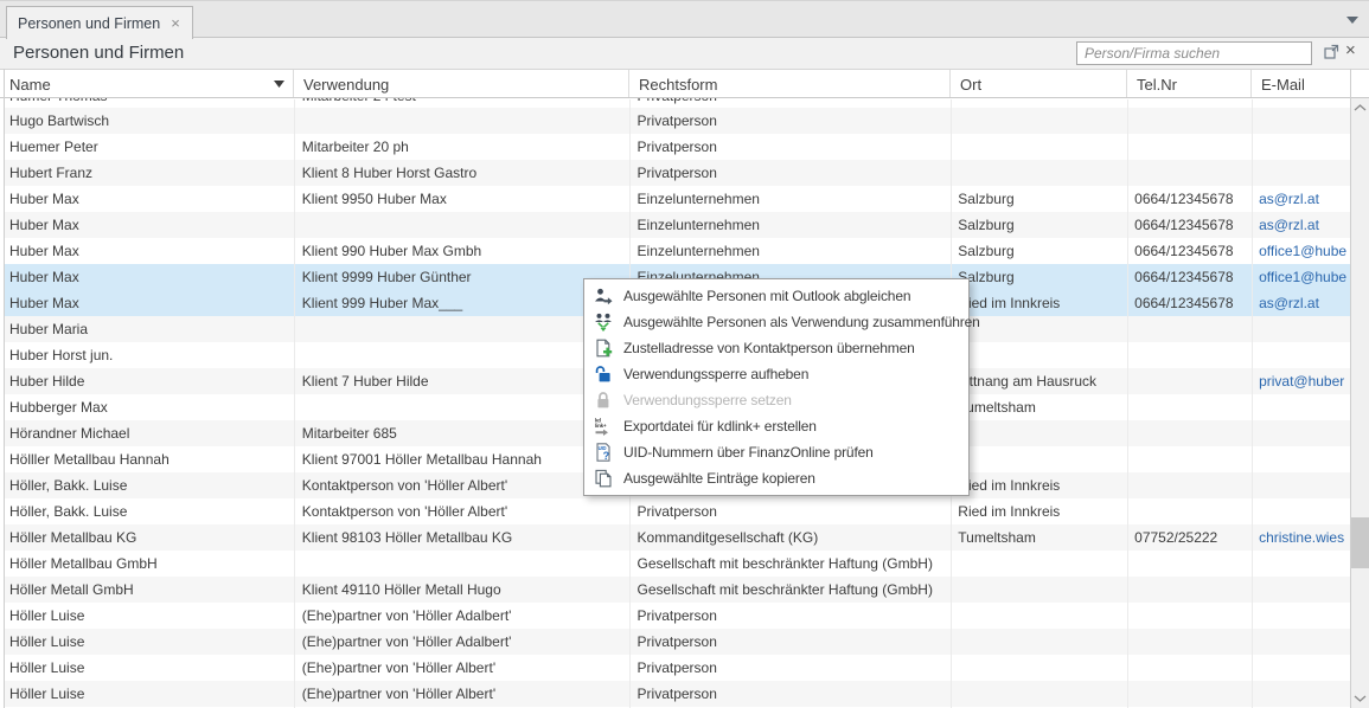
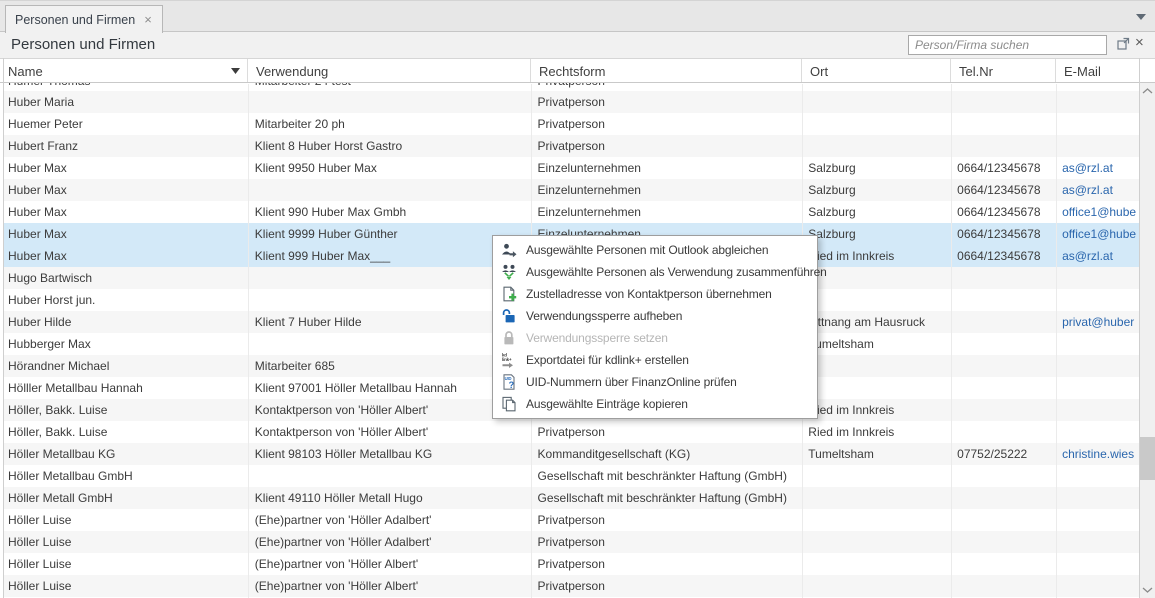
  Personen und Firmen
  ×
  Personen und Firmen
  Person/Firma suchen
  ×
  Name
  Verwendung
  Rechtsform
  Ort
  Tel.Nr
  E-Mail
- Hugo Bartwisch
+ Huber Maria
  Privatperson
  Huemer Peter
  Mitarbeiter 20 ph
  Privatperson
  Hubert Franz
  Klient 8 Huber Horst Gastro
  Privatperson
  Huber Max
  Klient 9950 Huber Max
  Einzelunternehmen
  Salzburg
  0664/12345678
  as@rzl.at
  Huber Max
  Einzelunternehmen
  Salzburg
  0664/12345678
  as@rzl.at
  Huber Max
  Klient 990 Huber Max Gmbh
  Einzelunternehmen
  Salzburg
  0664/12345678
  office1@hube
  Huber Max
  Klient 9999 Huber Günther
  Einzelunternehmen
  Salzburg
  0664/12345678
  office1@hube
  Huber Max
  Klient 999 Huber Max___
  ied im Innkreis
  0664/12345678
  as@rzl.at
- Huber Maria
+ Hugo Bartwisch
  Huber Horst jun.
  Huber Hilde
  Klient 7 Huber Hilde
  ttnang am Hausruck
  privat@huber
  Hubberger Max
  umeltsham
  Hörandner Michael
  Mitarbeiter 685
  Hölller Metallbau Hannah
  Klient 97001 Höller Metallbau Hannah
  Höller, Bakk. Luise
  Kontaktperson von 'Höller Albert'
  ied im Innkreis
  Höller, Bakk. Luise
  Kontaktperson von 'Höller Albert'
  Privatperson
  Ried im Innkreis
  Höller Metallbau KG
  Klient 98103 Höller Metallbau KG
  Kommanditgesellschaft (KG)
  Tumeltsham
  07752/25222
  christine.wies
  Höller Metallbau GmbH
  Gesellschaft mit beschränkter Haftung (GmbH)
  Höller Metall GmbH
  Klient 49110 Höller Metall Hugo
  Gesellschaft mit beschränkter Haftung (GmbH)
  Höller Luise
  (Ehe)partner von 'Höller Adalbert'
  Privatperson
  Höller Luise
  (Ehe)partner von 'Höller Adalbert'
  Privatperson
  Höller Luise
  (Ehe)partner von 'Höller Albert'
  Privatperson
  Höller Luise
  (Ehe)partner von 'Höller Albert'
  Privatperson
  Ausgewählte Personen mit Outlook abgleichen
  Ausgewählte Personen als Verwendung zusammenführen
  Zustelladresse von Kontaktperson übernehmen
  Verwendungssperre aufheben
  Verwendungssperre setzen
  Exportdatei für kdlink+ erstellen
  ?
  UID-Nummern über FinanzOnline prüfen
  Ausgewählte Einträge kopieren
